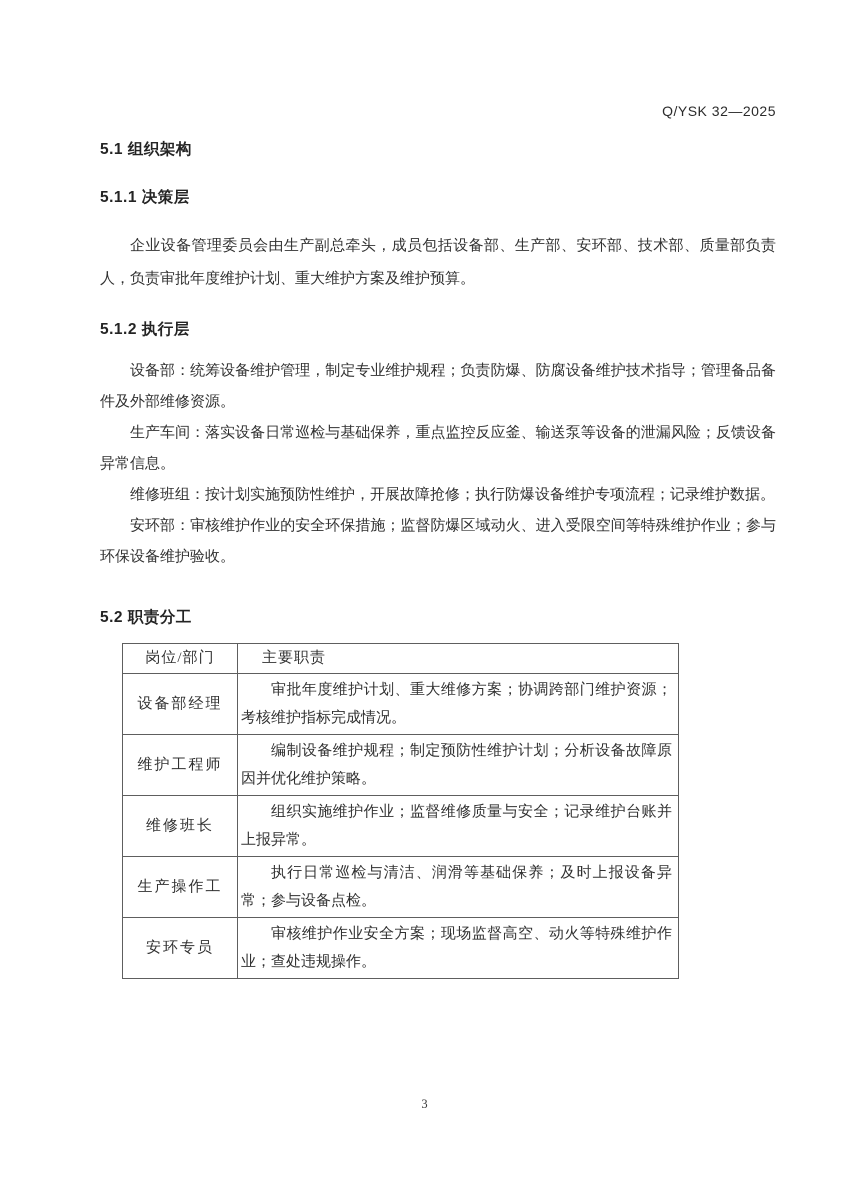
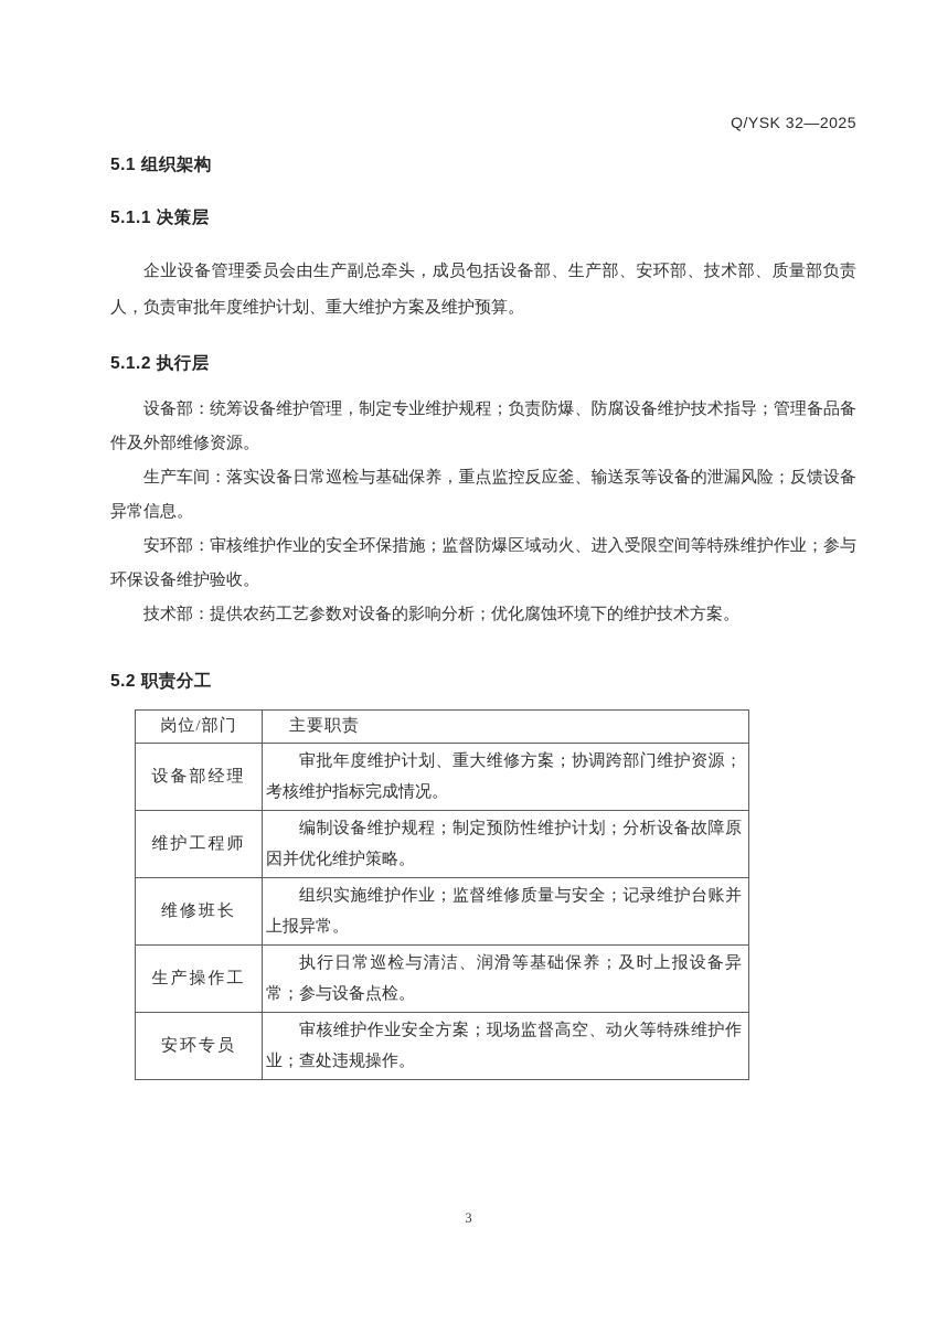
  Q/YSK 32—2025
  5.1 组织架构
  5.1.1 决策层
  企业设备管理委员会由生产副总牵头，成员包括设备部、生产部、安环部、技术部、质量部负责人，负责审批年度维护计划、重大维护方案及维护预算。
  5.1.2 执行层
  设备部：统筹设备维护管理，制定专业维护规程；负责防爆、防腐设备维护技术指导；管理备品备件及外部维修资源。
  生产车间：落实设备日常巡检与基础保养，重点监控反应釜、输送泵等设备的泄漏风险；反馈设备异常信息。
- 维修班组：按计划实施预防性维护，开展故障抢修；执行防爆设备维护专项流程；记录维护数据。
  安环部：审核维护作业的安全环保措施；监督防爆区域动火、进入受限空间等特殊维护作业；参与环保设备维护验收。
+ 技术部：提供农药工艺参数对设备的影响分析；优化腐蚀环境下的维护技术方案。
  5.2 职责分工
  岗位/部门	主要职责
  设备部经理	审批年度维护计划、重大维修方案；协调跨部门维护资源；考核维护指标完成情况。
  维护工程师	编制设备维护规程；制定预防性维护计划；分析设备故障原因并优化维护策略。
  维修班长	组织实施维护作业；监督维修质量与安全；记录维护台账并上报异常。
  生产操作工	执行日常巡检与清洁、润滑等基础保养；及时上报设备异常；参与设备点检。
  安环专员	审核维护作业安全方案；现场监督高空、动火等特殊维护作业；查处违规操作。
  3
